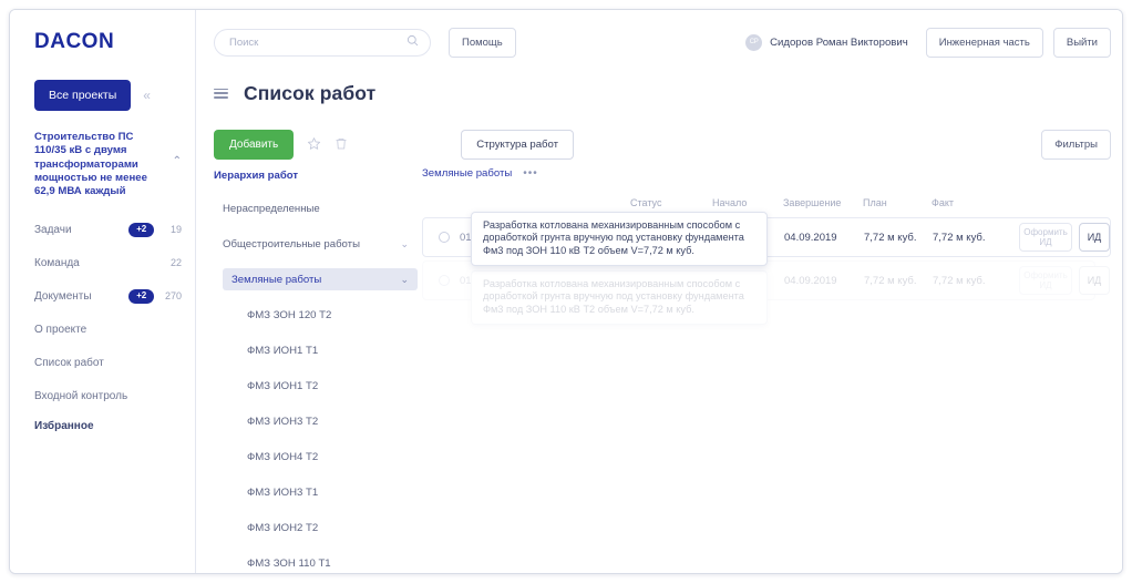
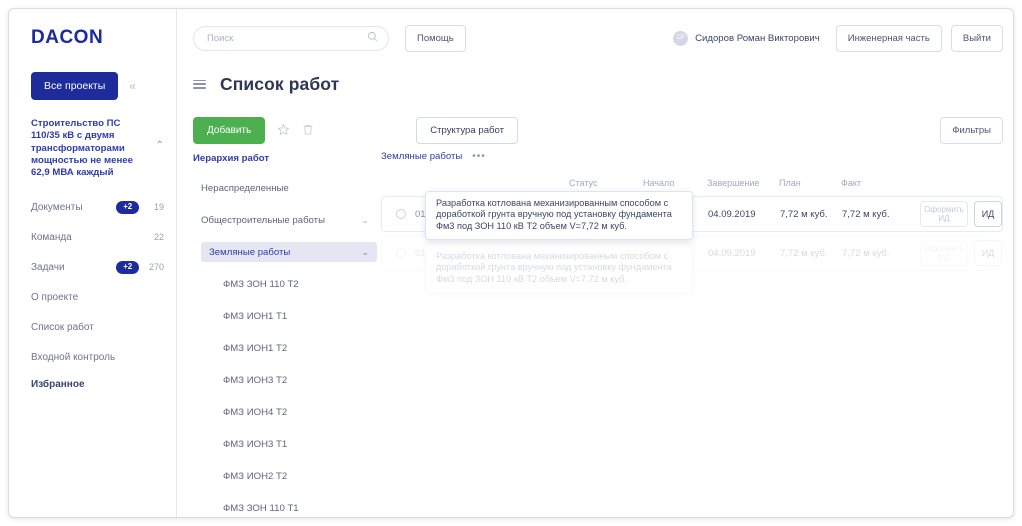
  DACON
  Все проекты
  «
  Строительство ПС 110/35 кВ с двумя трансформаторами мощностью не менее 62,9 МВА каждый
  ⌃
- Задачи
+ Документы
  +2
  19
  Команда
  22
- Документы
+ Задачи
  +2
  270
  О проекте
  Список работ
  Входной контроль
  Избранное
  Поиск
  Помощь
  Сидоров Роман Викторович
  Инженерная часть
  Выйти
  Список работ
  Добавить
  Структура работ
  Фильтры
  Иерархия работ
  Нераспределенные
  Общестроительные работы
  ⌄
  Земляные работы
  ⌄
- ФМЗ ЗОН 120 Т2
+ ФМЗ ЗОН 110 Т2
  ФМЗ ИОН1 Т1
  ФМЗ ИОН1 Т2
  ФМЗ ИОН3 Т2
  ФМЗ ИОН4 Т2
  ФМЗ ИОН3 Т1
  ФМЗ ИОН2 Т2
  ФМЗ ЗОН 110 Т1
  Земляные работы
  •••
  Статус
  Начало
  Завершение
  План
  Факт
  01
  04.09.2019
  7,72 м куб.
  7,72 м куб.
  Оформить ИД
  ИД
  04.09.2019
  7,72 м куб.
  7,72 м куб.
  ИД
  Разработка котлована механизированным способом с доработкой грунта вручную под установку фундамента Фм3 под ЗОН 110 кВ Т2 объем V=7,72 м куб.
  Разработка котлована механизированным способом с доработкой грунта вручную под установку фундамента Фм3 под ЗОН 110 кВ Т2 объем V=7,72 м куб.
